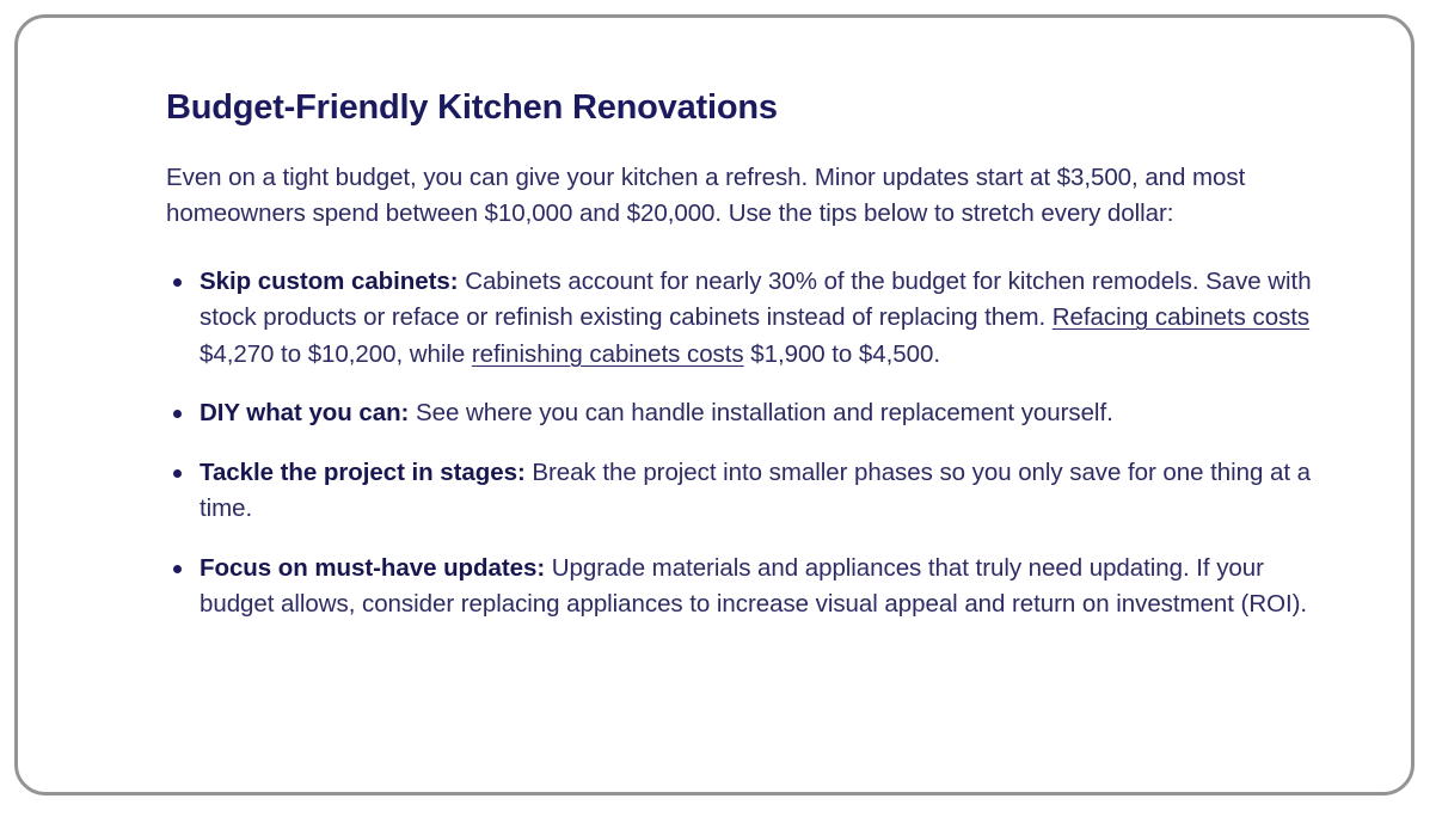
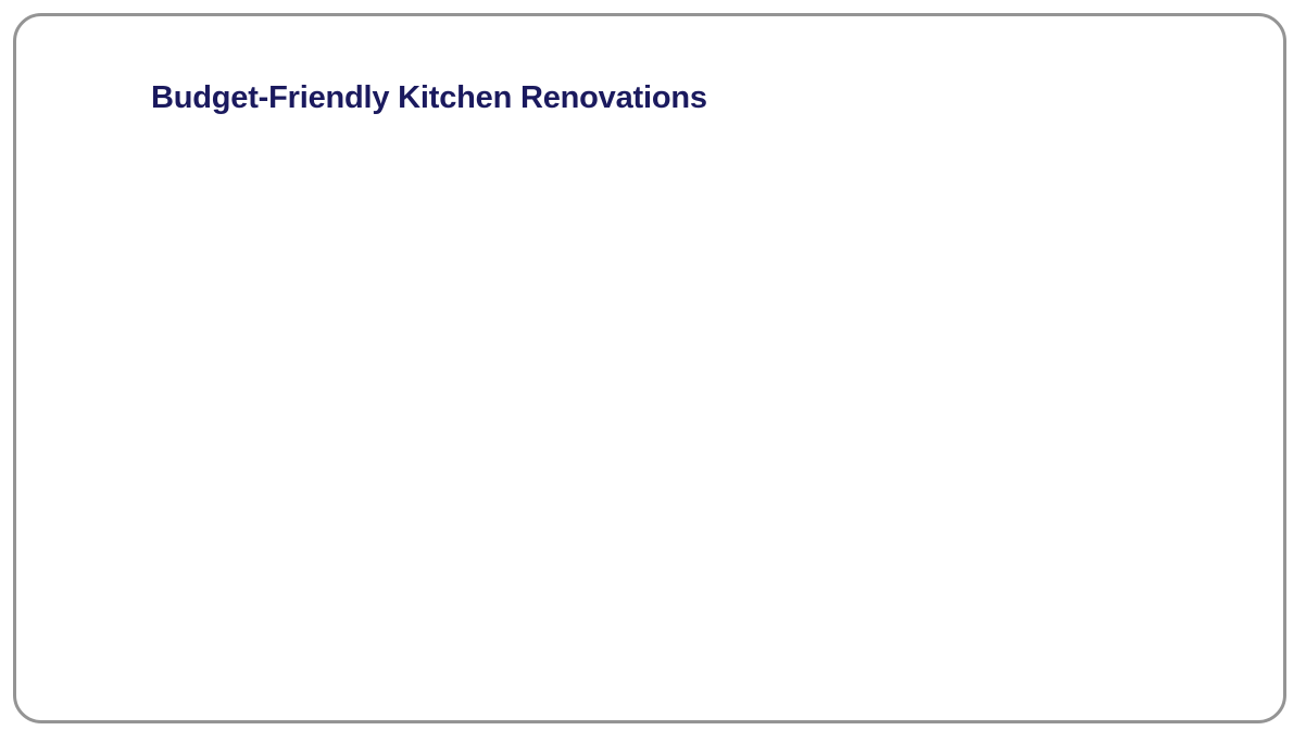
  Budget-Friendly Kitchen Renovations
- Even on a tight budget, you can give your kitchen a refresh. Minor updates start at $3,500, and most homeowners spend between $10,000 and $20,000. Use the tips below to stretch every dollar:
- Skip custom cabinets: Cabinets account for nearly 30% of the budget for kitchen remodels. Save with stock products or reface or refinish existing cabinets instead of replacing them. Refacing cabinets costs $4,270 to $10,200, while refinishing cabinets costs $1,900 to $4,500.
- DIY what you can: See where you can handle installation and replacement yourself.
- Tackle the project in stages: Break the project into smaller phases so you only save for one thing at a time.
- Focus on must-have updates: Upgrade materials and appliances that truly need updating. If your budget allows, consider replacing appliances to increase visual appeal and return on investment (ROI).
